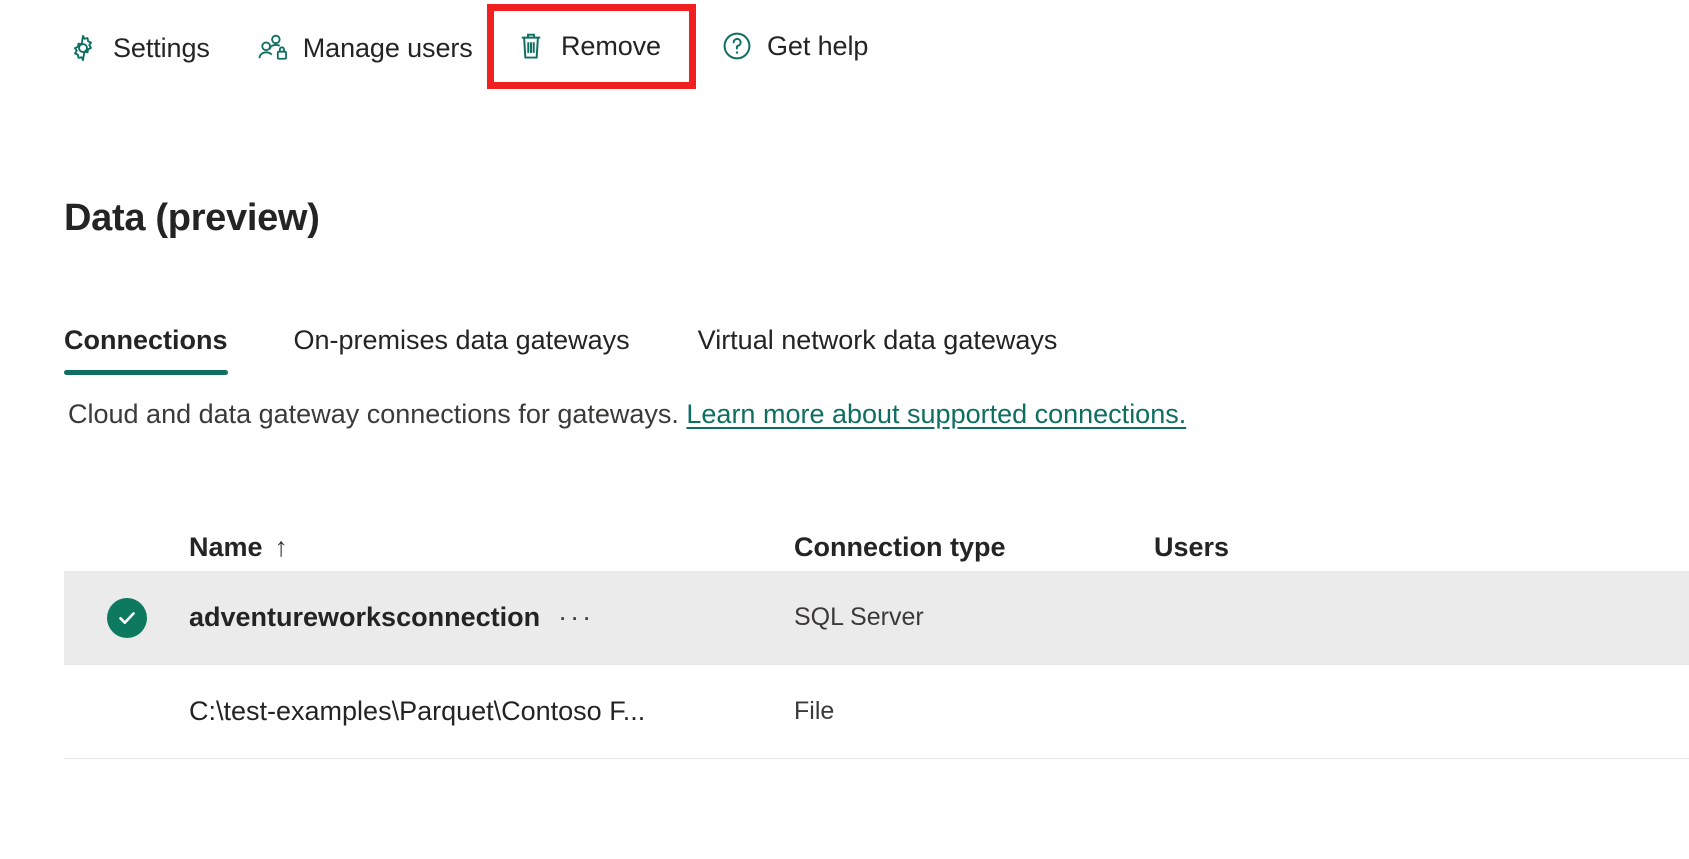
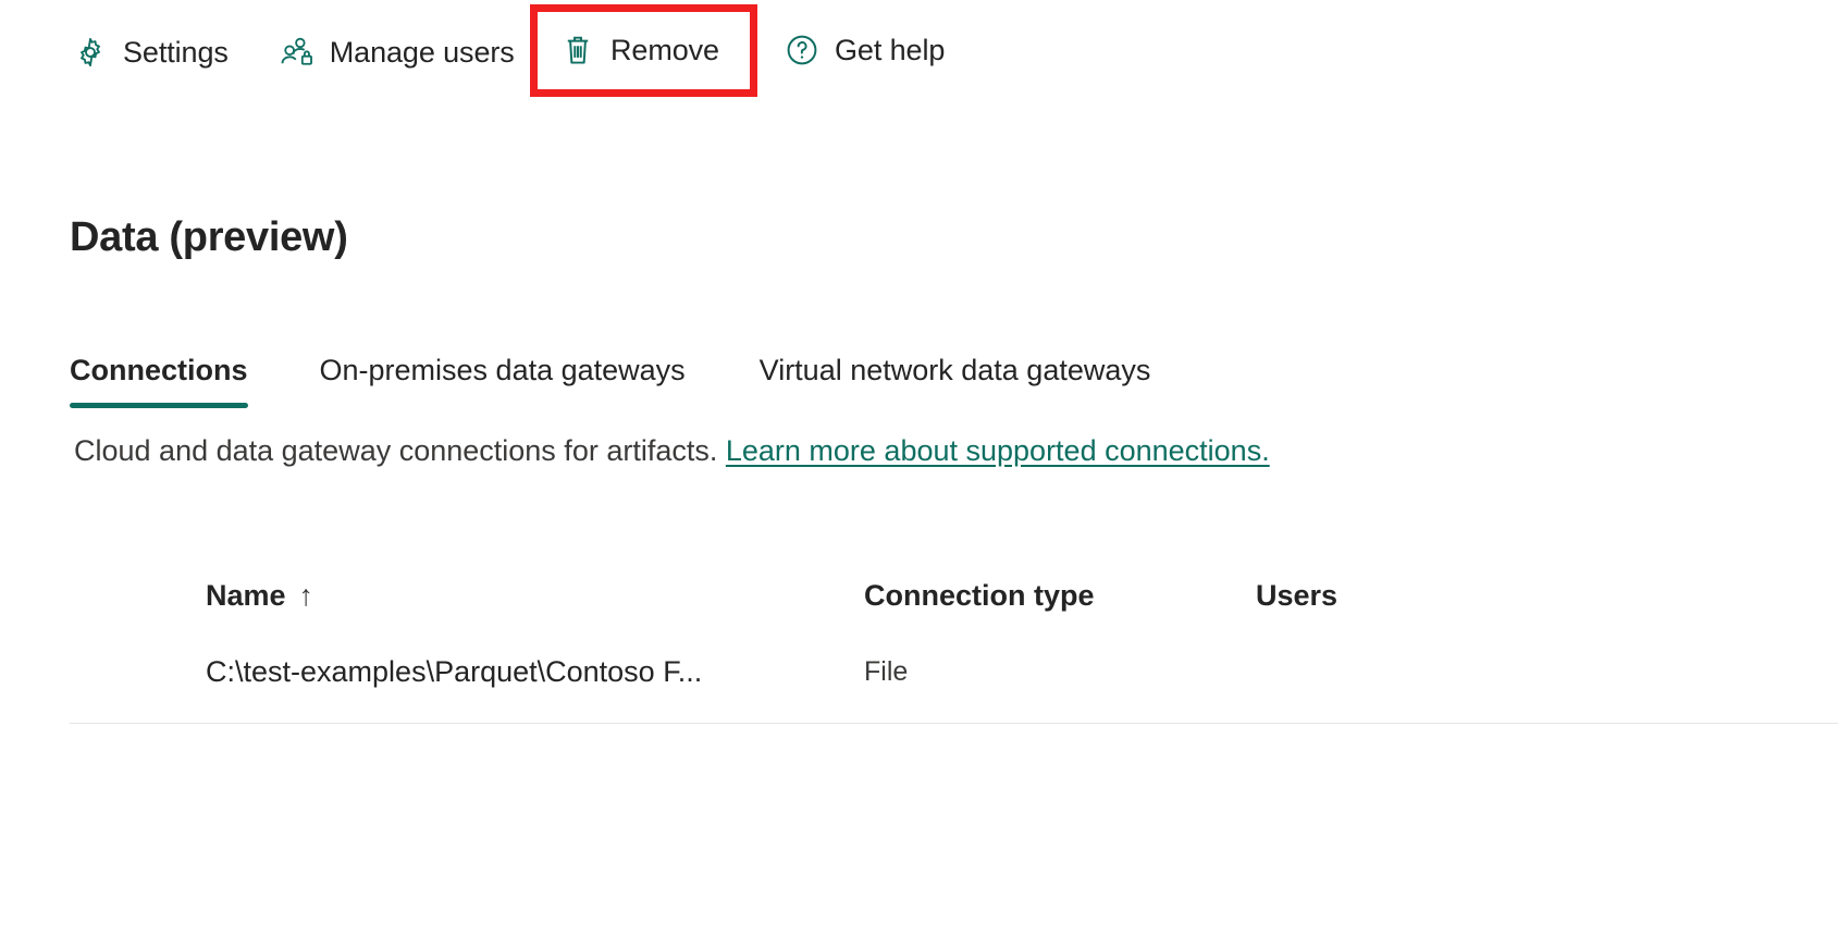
  Settings
  Manage users
  Remove
  Get help
  Data (preview)
  Connections
  On-premises data gateways
  Virtual network data gateways
- Cloud and data gateway connections for gateways. Learn more about supported connections.
+ Cloud and data gateway connections for artifacts. Learn more about supported connections.
  Name
  ↑
  Connection type
  Users
- adventureworksconnection
- ···
- SQL Server
  C:\test-examples\Parquet\Contoso F...
  File
